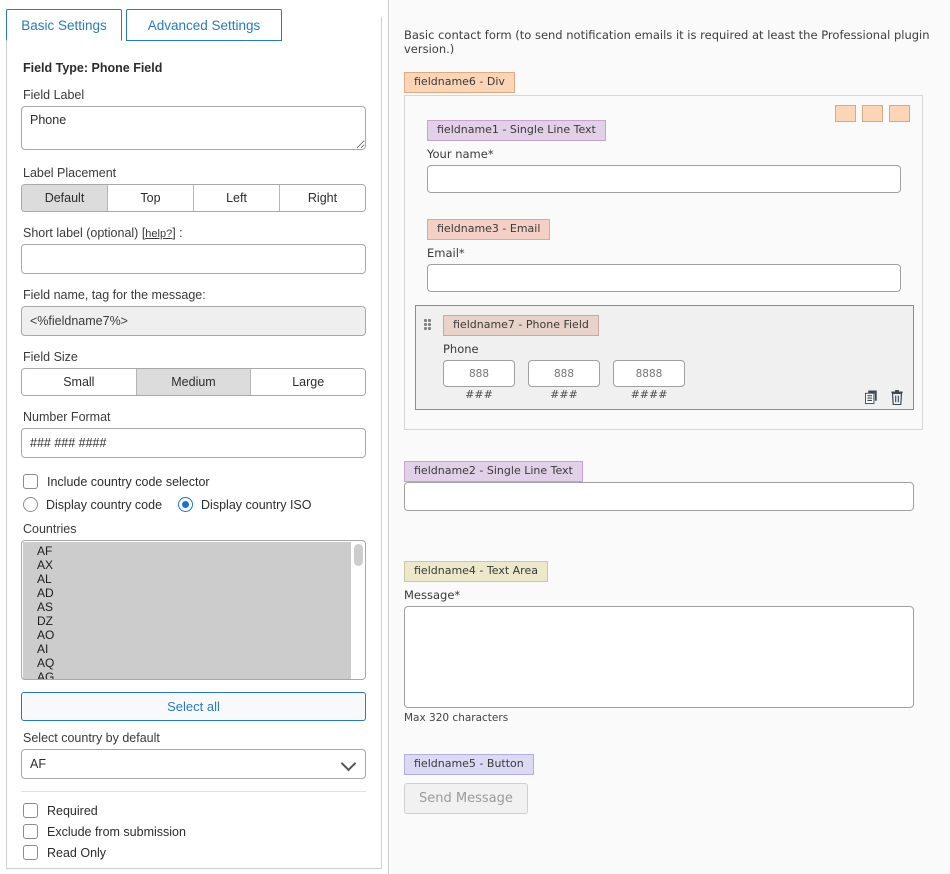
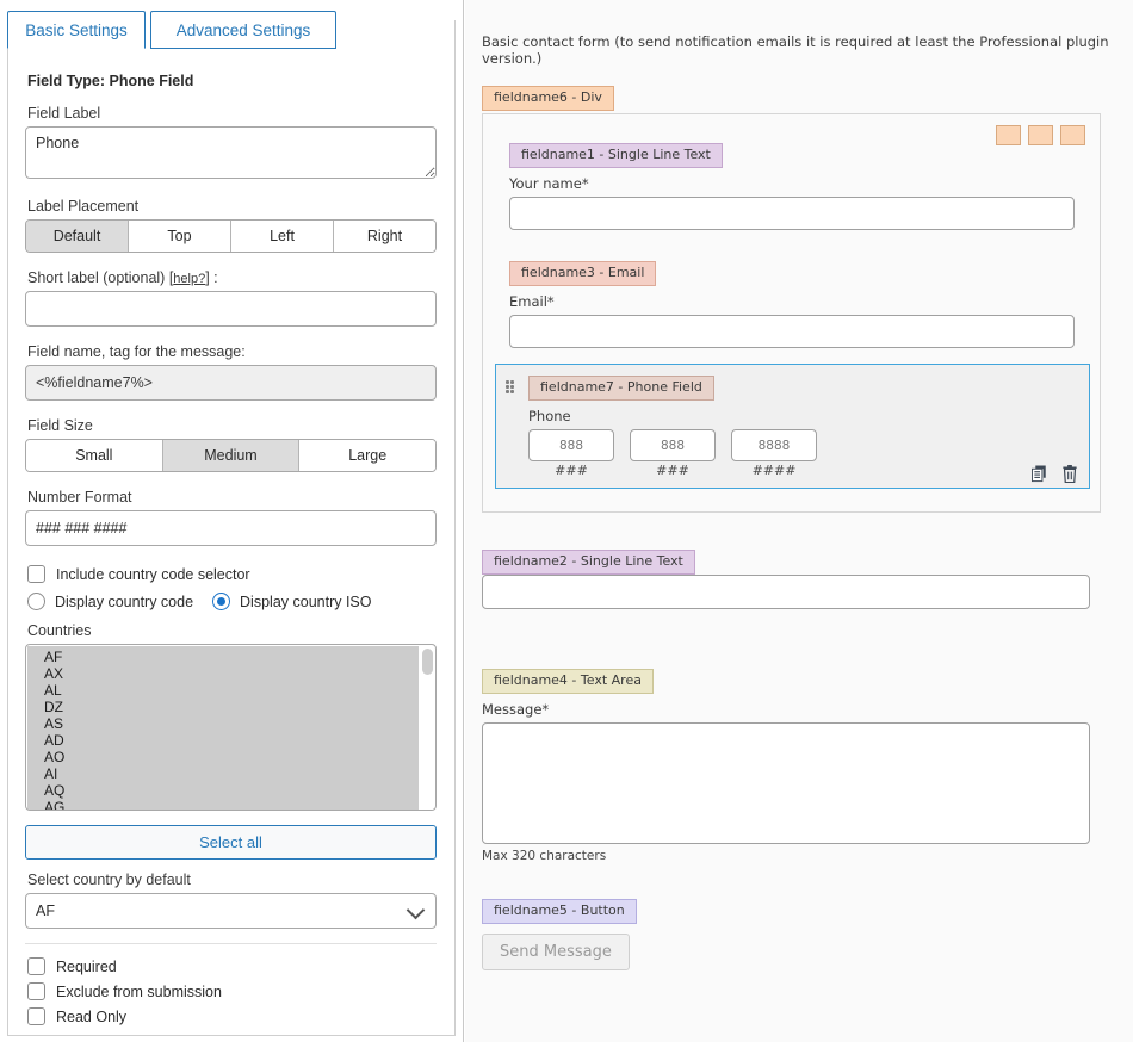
  Basic Settings
  Advanced Settings
  Field Type: Phone Field
  Field Label
  Phone
  Label Placement
  Default
  Top
  Left
  Right
  Short label (optional) [help?] :
  Field name, tag for the message:
  <%fieldname7%>
  Field Size
  Small
  Medium
  Large
  Number Format
  ### ### ####
  Include country code selector
  Display country code
  Display country ISO
  Countries
  AF
  AX
  AL
- AD
+ DZ
  AS
- DZ
+ AD
  AO
  AI
  AQ
  AG
  Select all
  Select country by default
  AF
  Required
  Exclude from submission
  Read Only
  Basic contact form (to send notification emails it is required at least the Professional plugin version.)
  fieldname6 - Div
  fieldname1 - Single Line Text
  Your name*
  fieldname3 - Email
  Email*
  fieldname7 - Phone Field
  Phone
  888
  ###
  888
  ###
  8888
  ####
  fieldname2 - Single Line Text
  fieldname4 - Text Area
  Message*
  Max 320 characters
  fieldname5 - Button Send Message
